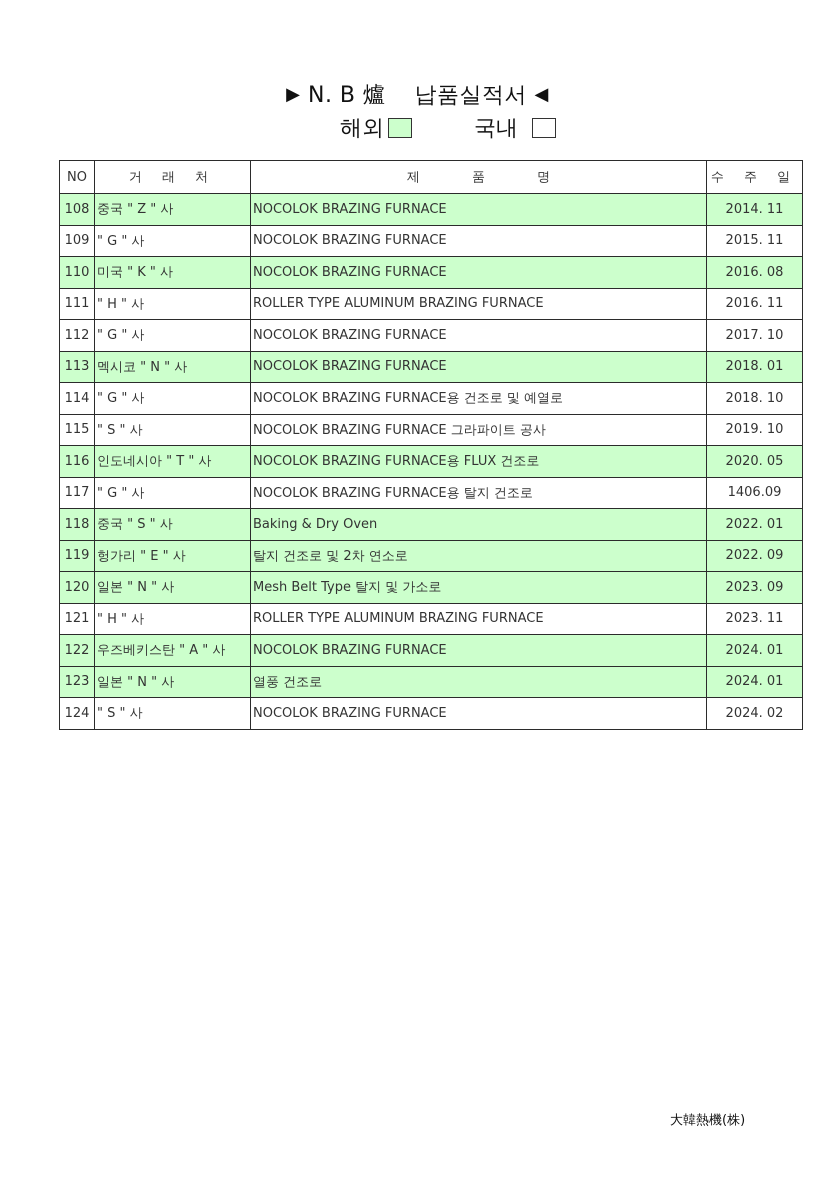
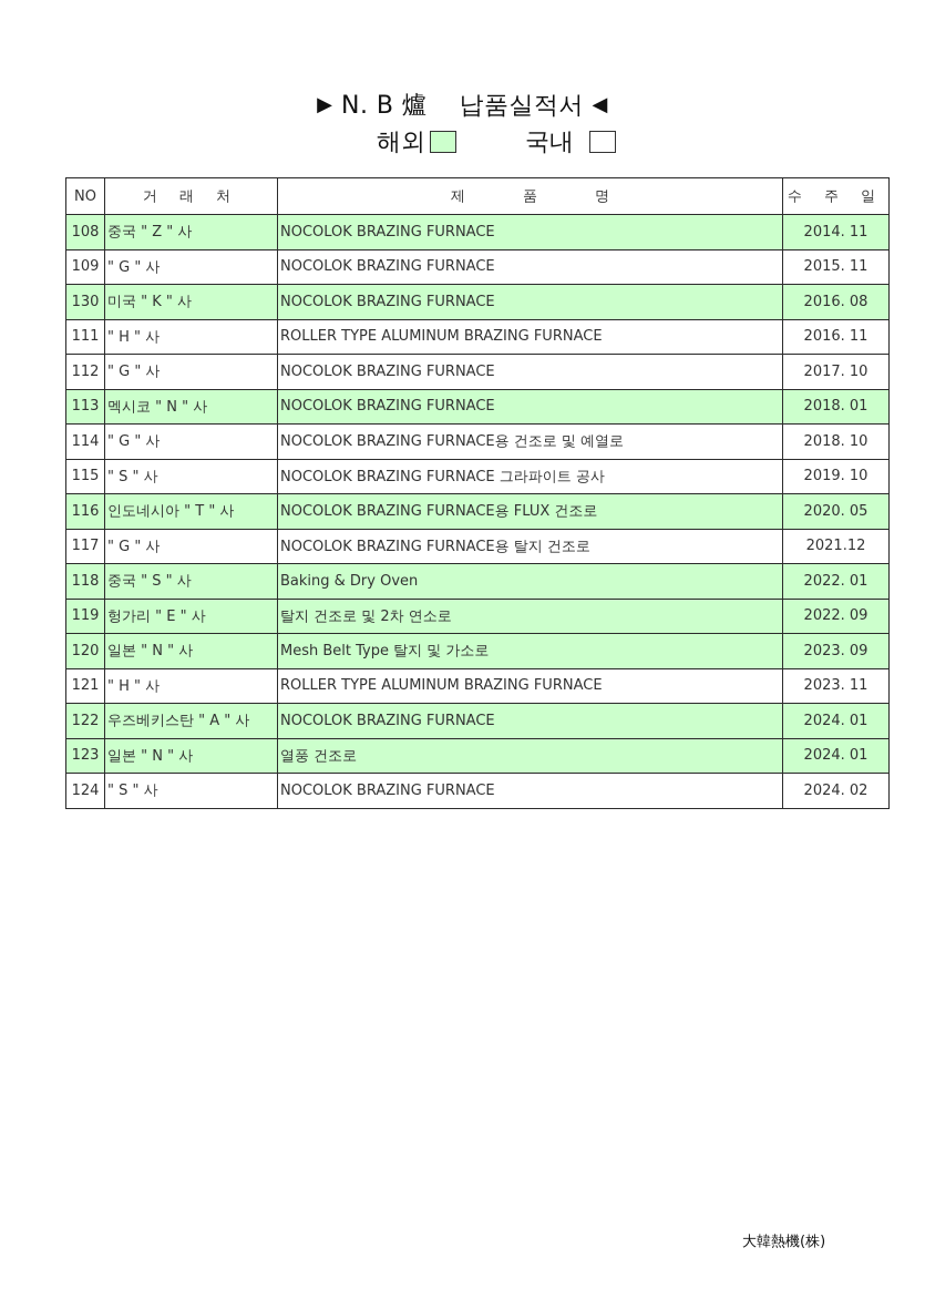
  ▶ N. B 爐 납품실적서 ◀
  해외
  국내
  NO	거 래 처	제 품 명	수 주 일
  108	중국 " Z " 사	NOCOLOK BRAZING FURNACE	2014. 11
  109	" G " 사	NOCOLOK BRAZING FURNACE	2015. 11
- 110	미국 " K " 사	NOCOLOK BRAZING FURNACE	2016. 08
+ 130	미국 " K " 사	NOCOLOK BRAZING FURNACE	2016. 08
  111	" H " 사	ROLLER TYPE ALUMINUM BRAZING FURNACE	2016. 11
  112	" G " 사	NOCOLOK BRAZING FURNACE	2017. 10
  113	멕시코 " N " 사	NOCOLOK BRAZING FURNACE	2018. 01
  114	" G " 사	NOCOLOK BRAZING FURNACE용 건조로 및 예열로	2018. 10
  115	" S " 사	NOCOLOK BRAZING FURNACE 그라파이트 공사	2019. 10
  116	인도네시아 " T " 사	NOCOLOK BRAZING FURNACE용 FLUX 건조로	2020. 05
- 117	" G " 사	NOCOLOK BRAZING FURNACE용 탈지 건조로	1406.09
+ 117	" G " 사	NOCOLOK BRAZING FURNACE용 탈지 건조로	2021.12
  118	중국 " S " 사	Baking & Dry Oven	2022. 01
  119	헝가리 " E " 사	탈지 건조로 및 2차 연소로	2022. 09
  120	일본 " N " 사	Mesh Belt Type 탈지 및 가소로	2023. 09
  121	" H " 사	ROLLER TYPE ALUMINUM BRAZING FURNACE	2023. 11
  122	우즈베키스탄 " A " 사	NOCOLOK BRAZING FURNACE	2024. 01
  123	일본 " N " 사	열풍 건조로	2024. 01
  124	" S " 사	NOCOLOK BRAZING FURNACE	2024. 02
  大韓熱機(株)
